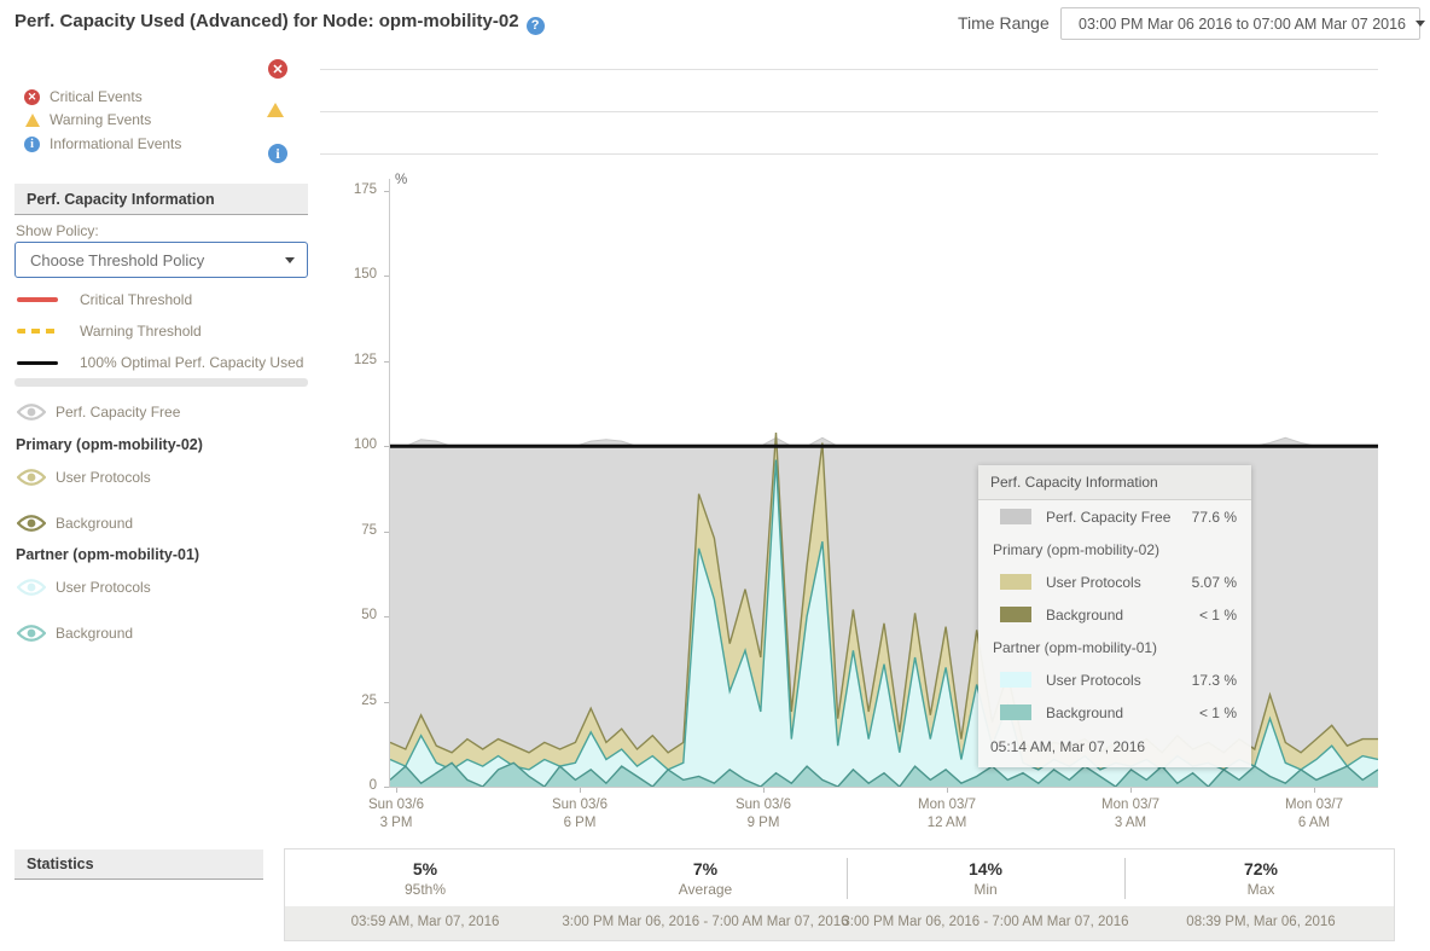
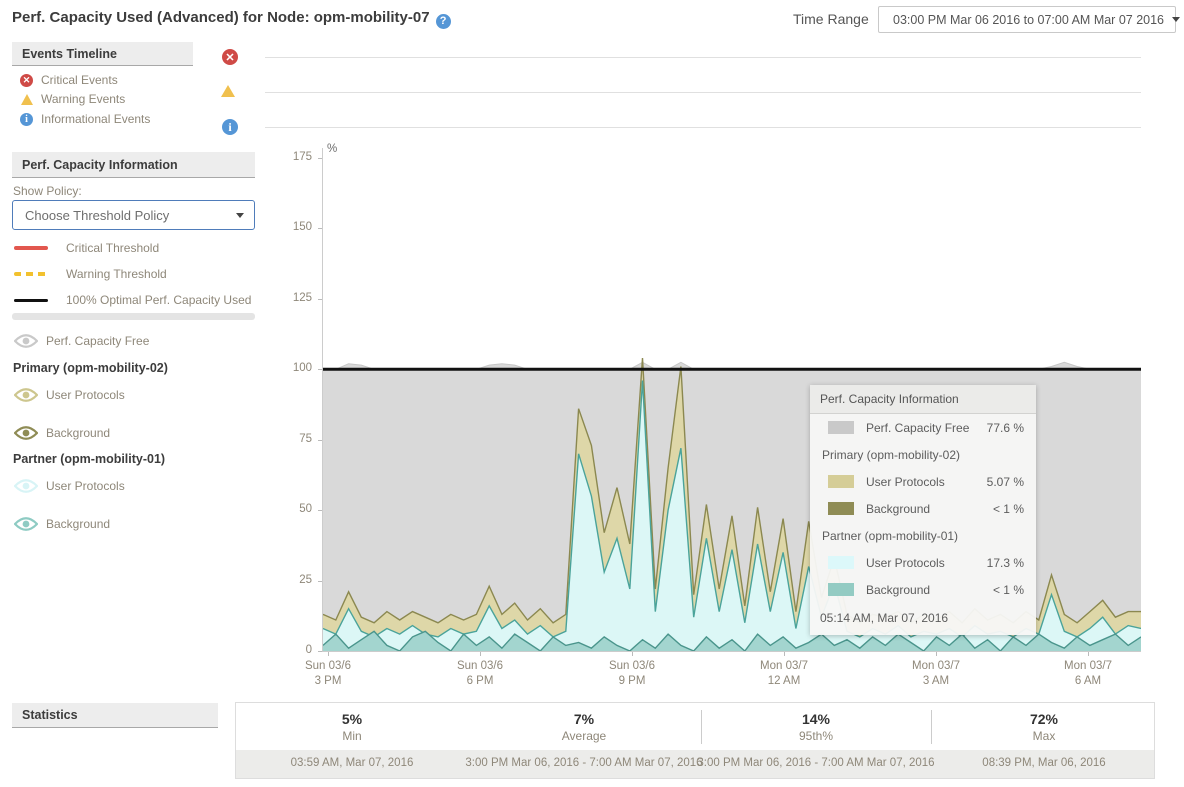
- Perf. Capacity Used (Advanced) for Node: opm-mobility-02 ?
+ Perf. Capacity Used (Advanced) for Node: opm-mobility-07 ?
  Time Range
  03:00 PM Mar 06 2016 to 07:00 AM Mar 07 2016
+ Events Timeline
  ✕
  Critical Events
  Warning Events
  i
  Informational Events
  ✕
  i
  Perf. Capacity Information
  Show Policy:
  Choose Threshold Policy
  Critical Threshold
  Warning Threshold
  100% Optimal Perf. Capacity Used
  Perf. Capacity Free
  Primary (opm-mobility-02)
  User Protocols
  Background
  Partner (opm-mobility-01)
  User Protocols
  Background
  Statistics
  %
  175
  150
  125
  100
  75
  50
  25
  0
  Sun 03/6
  3 PM
  Sun 03/6
  6 PM
  Sun 03/6
  9 PM
  Mon 03/7
  12 AM
  Mon 03/7
  3 AM
  Mon 03/7
  6 AM
  Perf. Capacity Information
  Perf. Capacity Free
  77.6 %
  Primary (opm-mobility-02)
  User Protocols
  5.07 %
  Background
  < 1 %
  Partner (opm-mobility-01)
  User Protocols
  17.3 %
  Background
  < 1 %
  05:14 AM, Mar 07, 2016
  5%
- 95th%
+ Min
  7%
  Average
  14%
- Min
+ 95th%
  72%
  Max
  03:59 AM, Mar 07, 2016
  3:00 PM Mar 06, 2016 - 7:00 AM Mar 07, 2016
  3:00 PM Mar 06, 2016 - 7:00 AM Mar 07, 2016
  08:39 PM, Mar 06, 2016
